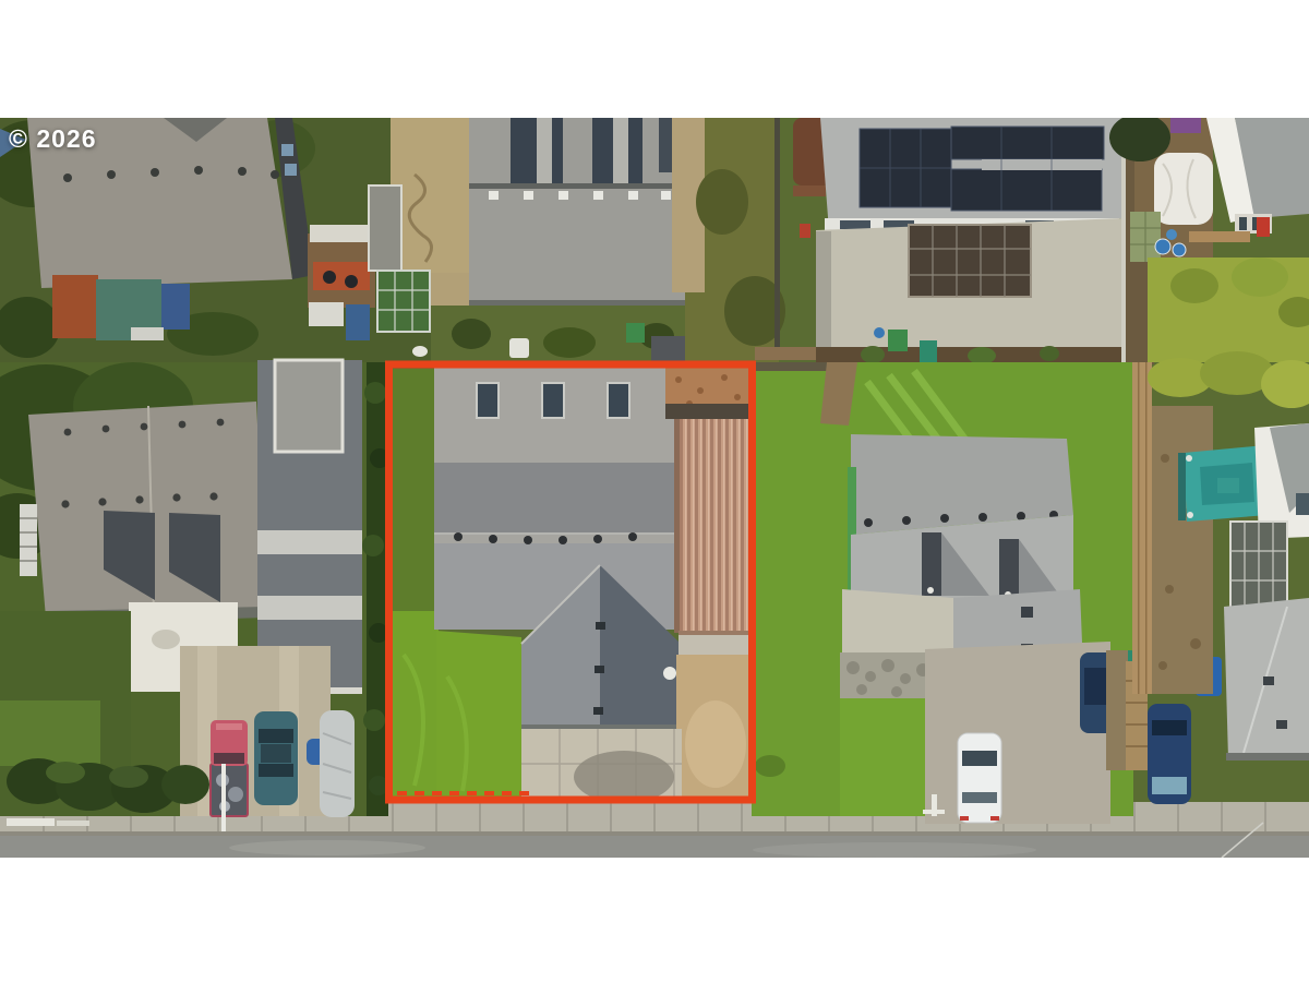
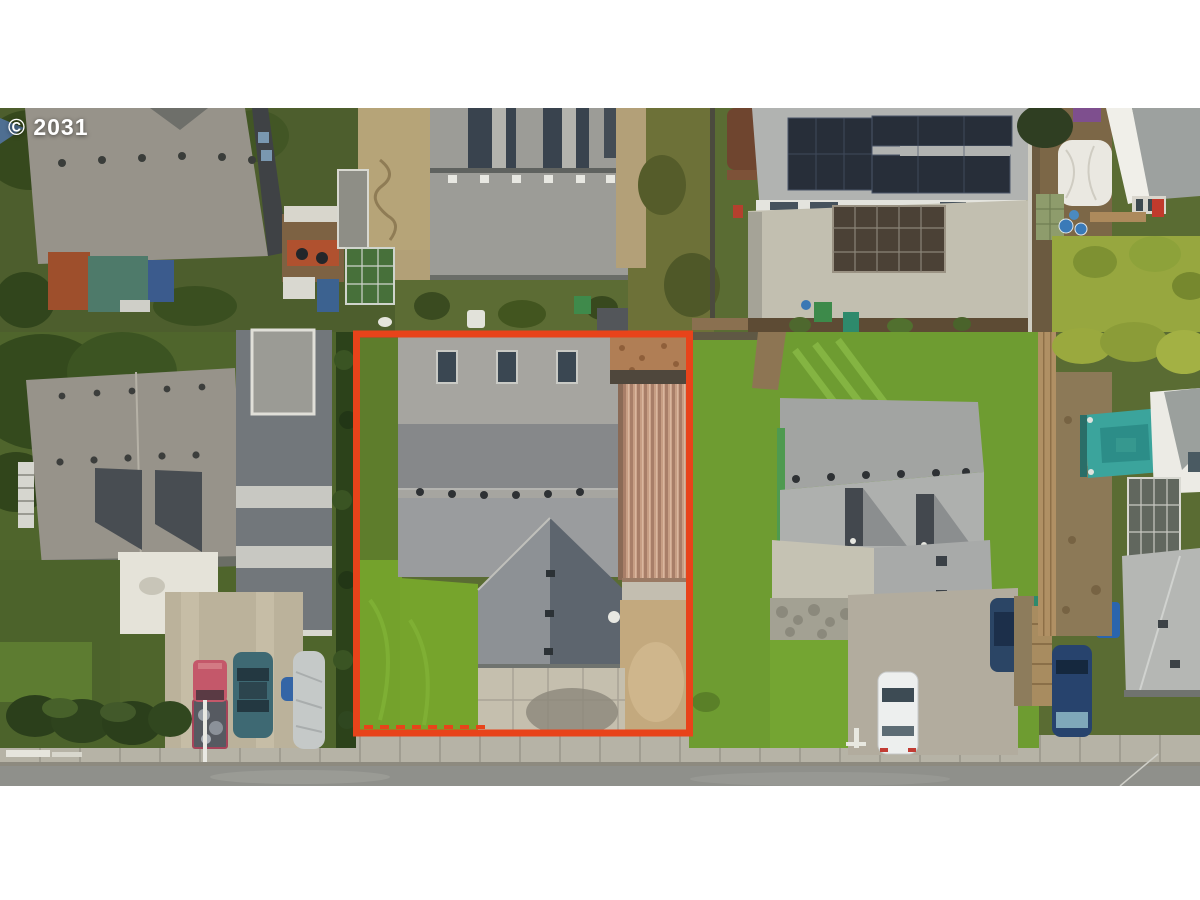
- © 2026
+ © 2031
